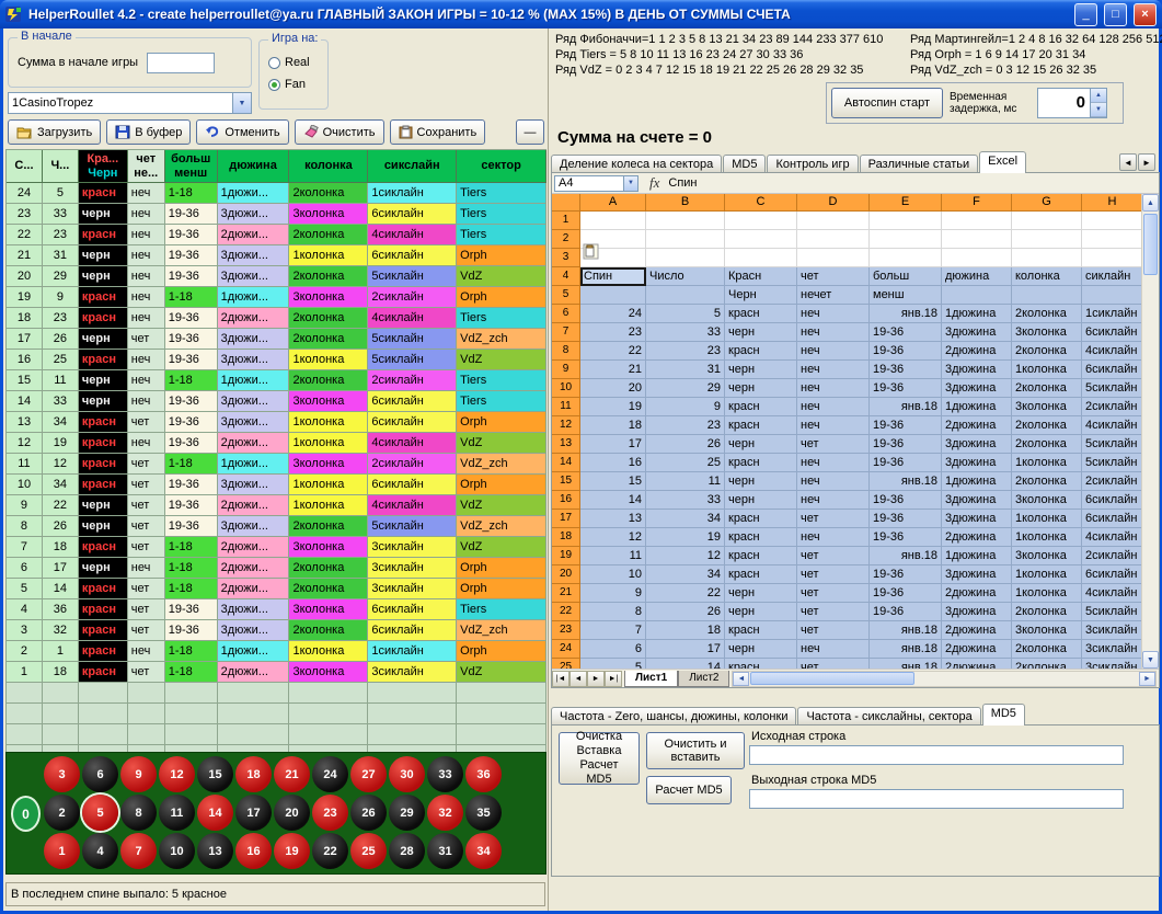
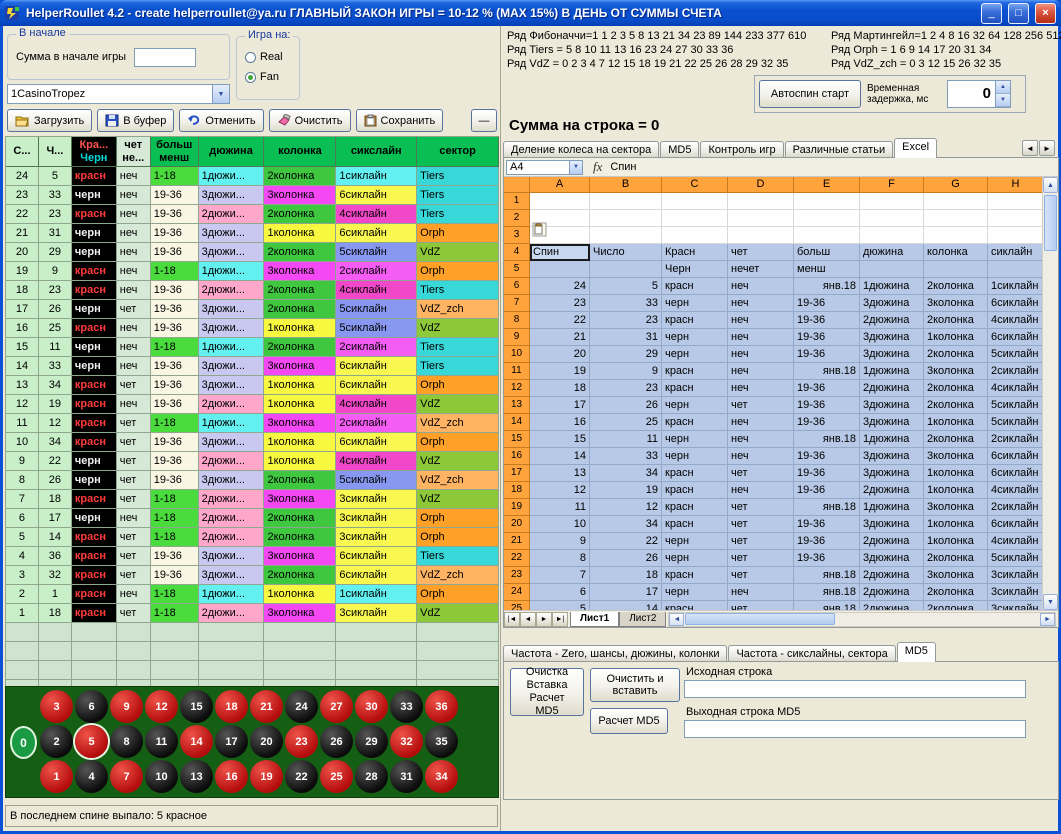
  HelperRoullet 4.2 - create helperroullet@ya.ru ГЛАВНЫЙ ЗАКОН ИГРЫ = 10-12 % (MAX 15%) В ДЕНЬ ОТ СУММЫ СЧЕТА
  _
  □
  ×
  В начале
  Сумма в начале игры
  Игра на:
  Real
  Fan
  1CasinoTropez
  Загрузить
  В буфер
  Отменить
  Очистить
  Сохранить
  —
  С...
  Ч...
  Кра...
  Черн
  чет
  не...
  больш
  менш
  дюжина
  колонка
  сикслайн
  сектор
  24
  5
  красн
  неч
  1-18
  1дюжи...
  2колонка
  1сиклайн
  Tiers
  23
  33
  черн
  неч
  19-36
  3дюжи...
  3колонка
  6сиклайн
  Tiers
  22
  23
  красн
  неч
  19-36
  2дюжи...
  2колонка
  4сиклайн
  Tiers
  21
  31
  черн
  неч
  19-36
  3дюжи...
  1колонка
  6сиклайн
  Orph
  20
  29
  черн
  неч
  19-36
  3дюжи...
  2колонка
  5сиклайн
  VdZ
  19
  9
  красн
  неч
  1-18
  1дюжи...
  3колонка
  2сиклайн
  Orph
  18
  23
  красн
  неч
  19-36
  2дюжи...
  2колонка
  4сиклайн
  Tiers
  17
  26
  черн
  чет
  19-36
  3дюжи...
  2колонка
  5сиклайн
  VdZ_zch
  16
  25
  красн
  неч
  19-36
  3дюжи...
  1колонка
  5сиклайн
  VdZ
  15
  11
  черн
  неч
  1-18
  1дюжи...
  2колонка
  2сиклайн
  Tiers
  14
  33
  черн
  неч
  19-36
  3дюжи...
  3колонка
  6сиклайн
  Tiers
  13
  34
  красн
  чет
  19-36
  3дюжи...
  1колонка
  6сиклайн
  Orph
  12
  19
  красн
  неч
  19-36
  2дюжи...
  1колонка
  4сиклайн
  VdZ
  11
  12
  красн
  чет
  1-18
  1дюжи...
  3колонка
  2сиклайн
  VdZ_zch
  10
  34
  красн
  чет
  19-36
  3дюжи...
  1колонка
  6сиклайн
  Orph
  9
  22
  черн
  чет
  19-36
  2дюжи...
  1колонка
  4сиклайн
  VdZ
  8
  26
  черн
  чет
  19-36
  3дюжи...
  2колонка
  5сиклайн
  VdZ_zch
  7
  18
  красн
  чет
  1-18
  2дюжи...
  3колонка
  3сиклайн
  VdZ
  6
  17
  черн
  неч
  1-18
  2дюжи...
  2колонка
  3сиклайн
  Orph
  5
  14
  красн
  чет
  1-18
  2дюжи...
  2колонка
  3сиклайн
  Orph
  4
  36
  красн
  чет
  19-36
  3дюжи...
  3колонка
  6сиклайн
  Tiers
  3
  32
  красн
  чет
  19-36
  3дюжи...
  2колонка
  6сиклайн
  VdZ_zch
  2
  1
  красн
  неч
  1-18
  1дюжи...
  1колонка
  1сиклайн
  Orph
  1
  18
  красн
  чет
  1-18
  2дюжи...
  3колонка
  3сиклайн
  VdZ
  0
  3
  6
  9
  12
  15
  18
  21
  24
  27
  30
  33
  36
  2
  5
  8
  11
  14
  17
  20
  23
  26
  29
  32
  35
  1
  4
  7
  10
  13
  16
  19
  22
  25
  28
  31
  34
  В последнем спине выпало: 5 красное
  Ряд Фибоначчи=1 1 2 3 5 8 13 21 34 23 89 144 233 377 610
  Ряд Tiers = 5 8 10 11 13 16 23 24 27 30 33 36
  Ряд VdZ = 0 2 3 4 7 12 15 18 19 21 22 25 26 28 29 32 35
  Ряд Мартингейл=1 2 4 8 16 32 64 128 256 51
  Ряд Orph = 1 6 9 14 17 20 31 34
  Ряд VdZ_zch = 0 3 12 15 26 32 35
  Автоспин старт
  Временная задержка, мс
  0
- Сумма на счете = 0
+ Сумма на строка = 0
  Деление колеса на сектора
  MD5
  Контроль игр
  Различные статьи
  Excel
  ◄
  ►
  A4
  fx
  Спин
  A
  B
  C
  D
  E
  F
  G
  H
  1
  2
  3
  4
  Спин
  Число
  Красн
  чет
  больш
  дюжина
  колонка
  сиклайн
  5
  Черн
  нечет
  менш
  6
  24
  5
  красн
  неч
  янв.18
  1дюжина
  2колонка
  1сиклайн
  7
  23
  33
  черн
  неч
  19-36
  3дюжина
  3колонка
  6сиклайн
  8
  22
  23
  красн
  неч
  19-36
  2дюжина
  2колонка
  4сиклайн
  9
  21
  31
  черн
  неч
  19-36
  3дюжина
  1колонка
  6сиклайн
  10
  20
  29
  черн
  неч
  19-36
  3дюжина
  2колонка
  5сиклайн
  11
  19
  9
  красн
  неч
  янв.18
  1дюжина
  3колонка
  2сиклайн
  12
  18
  23
  красн
  неч
  19-36
  2дюжина
  2колонка
  4сиклайн
  13
  17
  26
  черн
  чет
  19-36
  3дюжина
  2колонка
  5сиклайн
  14
  16
  25
  красн
  неч
  19-36
  3дюжина
  1колонка
  5сиклайн
  15
  15
  11
  черн
  неч
  янв.18
  1дюжина
  2колонка
  2сиклайн
  16
  14
  33
  черн
  неч
  19-36
  3дюжина
  3колонка
  6сиклайн
  17
  13
  34
  красн
  чет
  19-36
  3дюжина
  1колонка
  6сиклайн
  18
  12
  19
  красн
  неч
  19-36
  2дюжина
  1колонка
  4сиклайн
  19
  11
  12
  красн
  чет
  янв.18
  1дюжина
  3колонка
  2сиклайн
  20
  10
  34
  красн
  чет
  19-36
  3дюжина
  1колонка
  6сиклайн
  21
  9
  22
  черн
  чет
  19-36
  2дюжина
  1колонка
  4сиклайн
  22
  8
  26
  черн
  чет
  19-36
  3дюжина
  2колонка
  5сиклайн
  23
  7
  18
  красн
  чет
  янв.18
  2дюжина
  3колонка
  3сиклайн
  24
  6
  17
  черн
  неч
  янв.18
  2дюжина
  2колонка
  3сиклайн
  25
  5
  14
  красн
  чет
  янв.18
  2дюжина
  2колонка
  3сиклайн
  Лист1
  Лист2
  Частота - Zero, шансы, дюжины, колонки
  Частота - сикслайны, сектора
  MD5
  Очистка
  Вставка
  Расчет MD5
  Очистить и вставить
  Расчет MD5
  Исходная строка
  Выходная строка MD5
